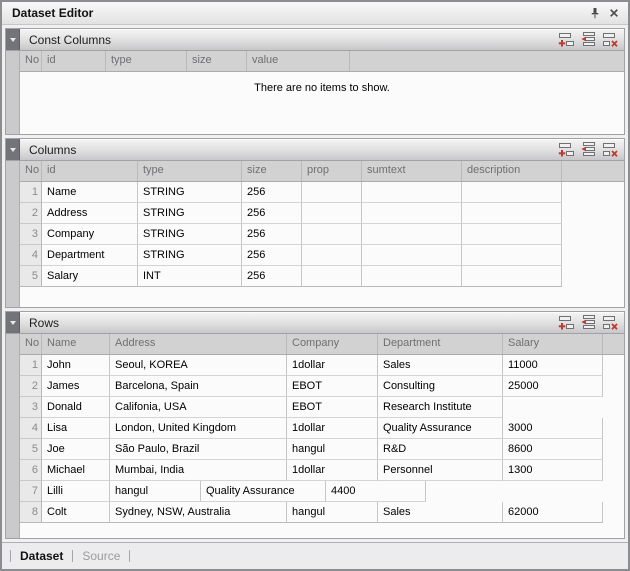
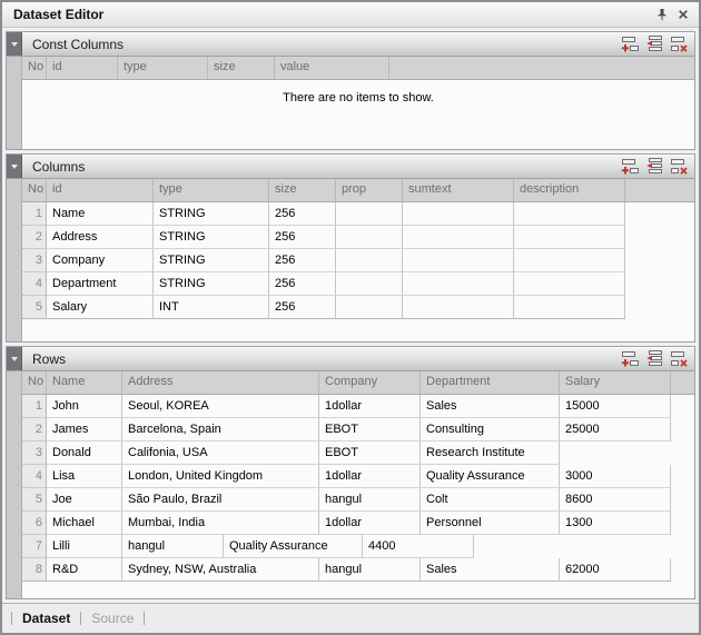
  Dataset Editor
  Const Columns
  No
  id
  type
  size
  value
  There are no items to show.
  Columns
  No
  id
  type
  size
  prop
  sumtext
  description
  1
  Name
  STRING
  256
  2
  Address
  STRING
  256
  3
  Company
  STRING
  256
  4
  Department
  STRING
  256
  5
  Salary
  INT
  256
  Rows
  No
  Name
  Address
  Company
  Department
  Salary
  1
  John
  Seoul, KOREA
  1dollar
  Sales
- 11000
+ 15000
  2
  James
  Barcelona, Spain
  EBOT
  Consulting
  25000
  3
  Donald
  Califonia, USA
  EBOT
  Research Institute
  4
  Lisa
  London, United Kingdom
  1dollar
  Quality Assurance
  3000
  5
  Joe
  São Paulo, Brazil
  hangul
- R&D
+ Colt
  8600
  6
  Michael
  Mumbai, India
  1dollar
  Personnel
  1300
  7
  Lilli
  hangul
  Quality Assurance
  4400
  8
- Colt
+ R&D
  Sydney, NSW, Australia
  hangul
  Sales
  62000
  Dataset
  Source
